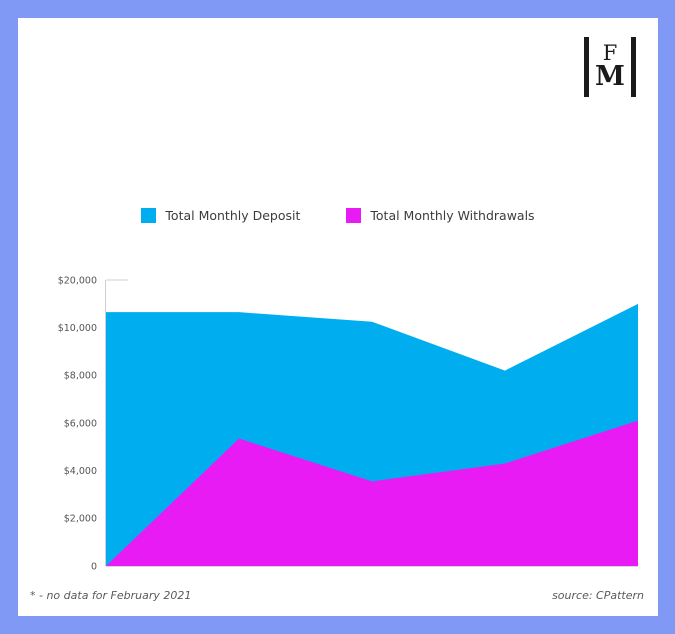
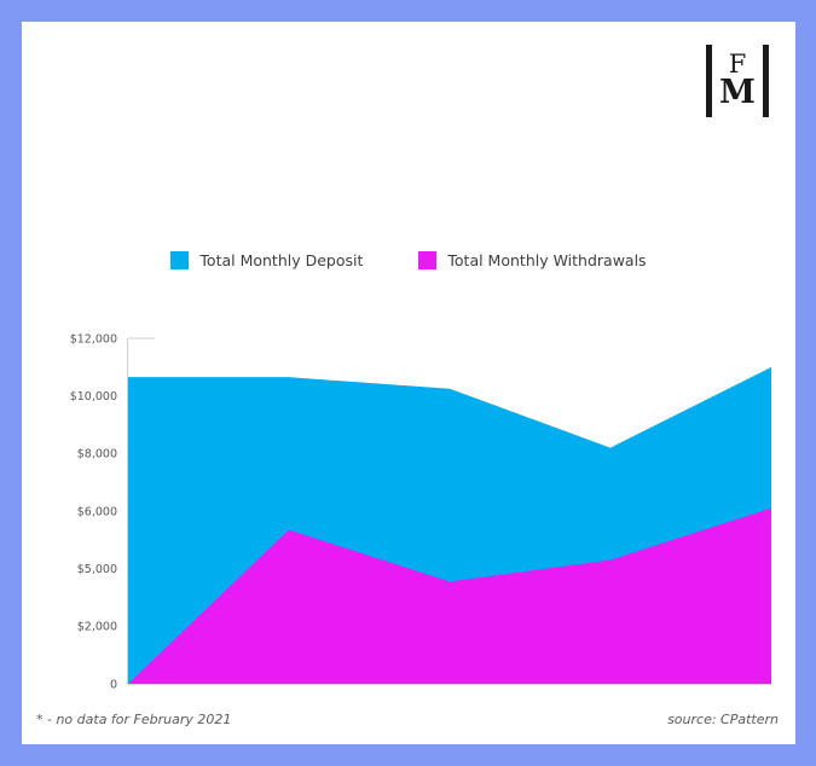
  F
  M
  Total Monthly Deposit
  Total Monthly Withdrawals
  0
  $2,000
- $4,000
+ $5,000
  $6,000
  $8,000
  $10,000
- $20,000
+ $12,000
  * - no data for February 2021
  source: CPattern
